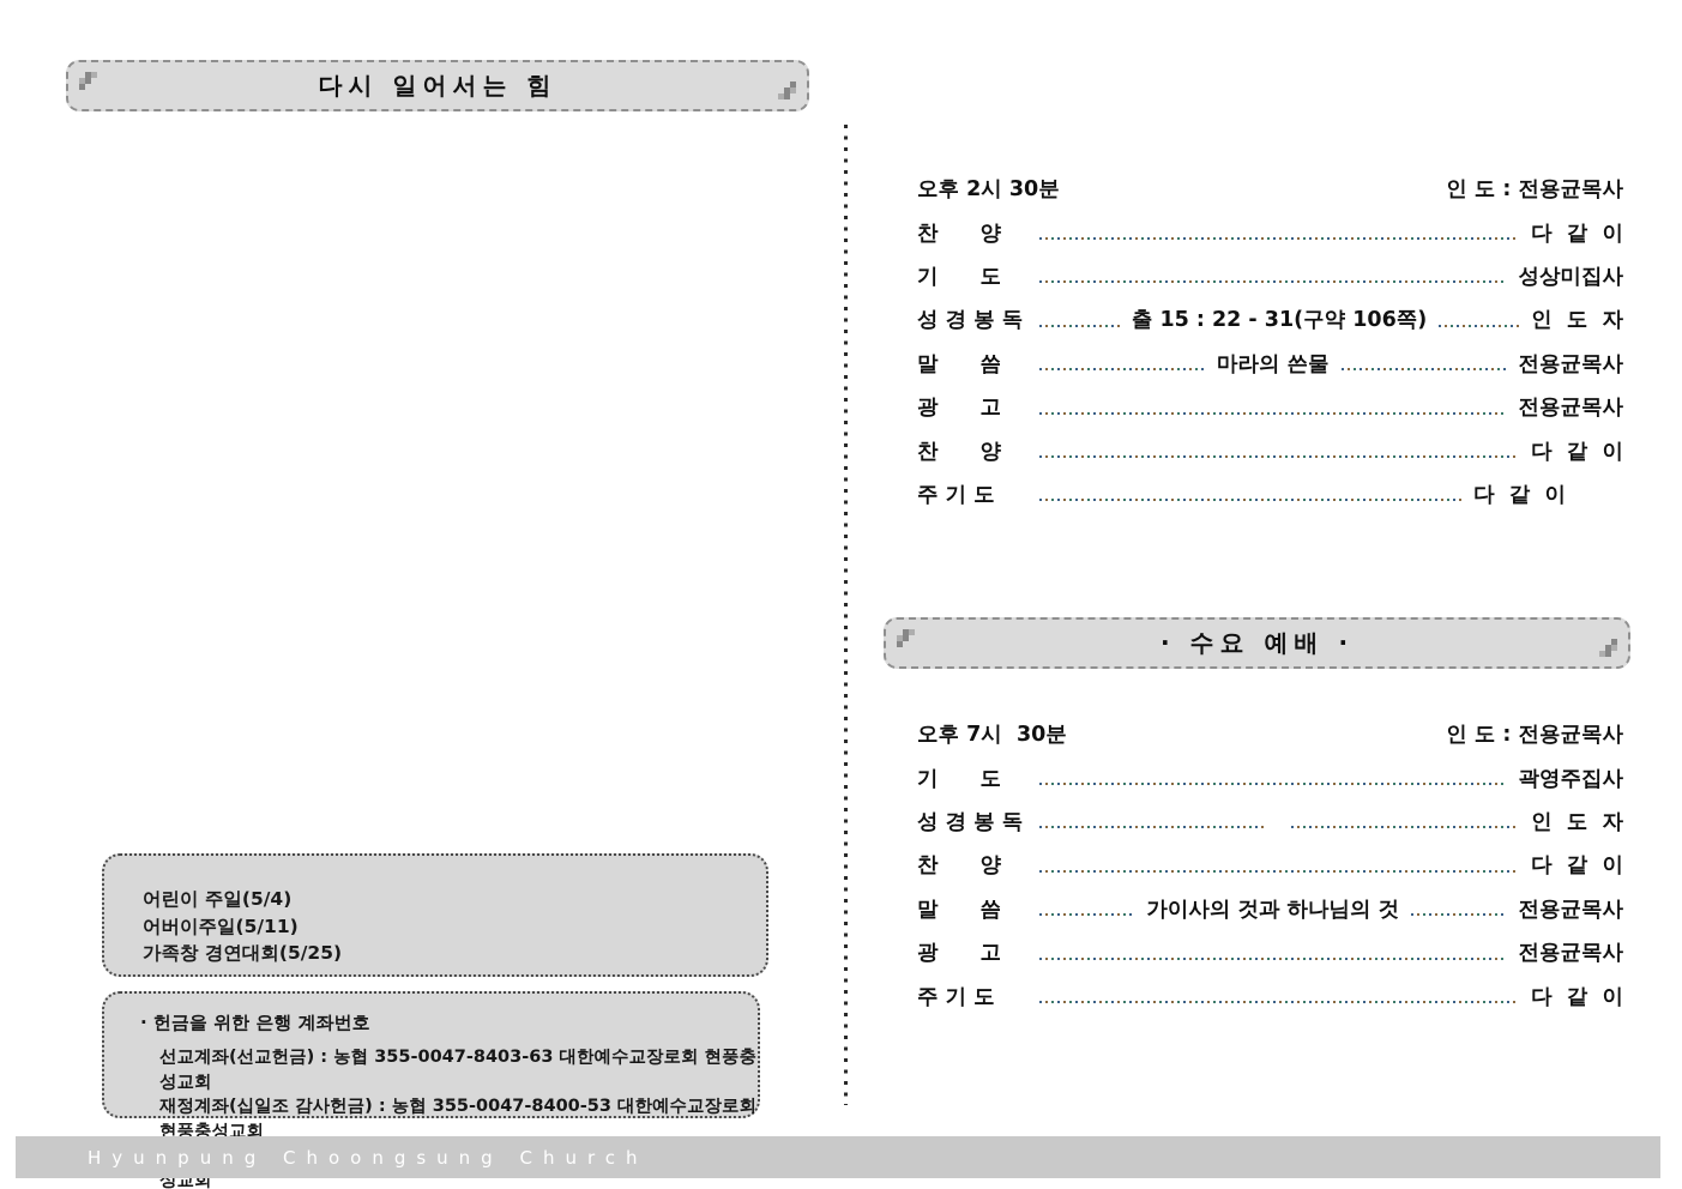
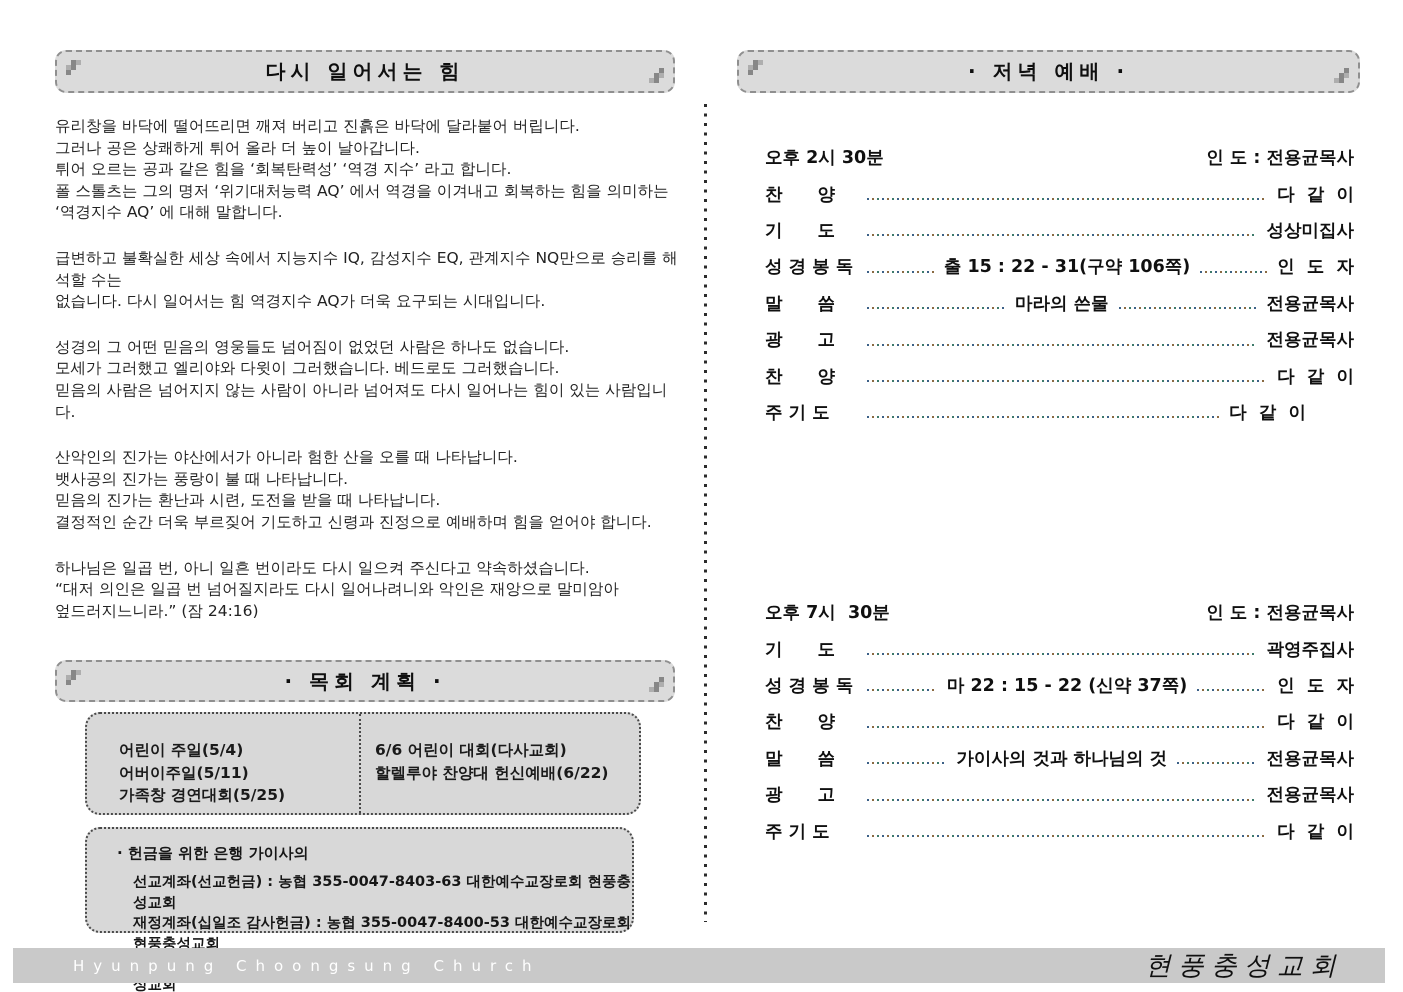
  다시 일어서는 힘
+ 유리창을 바닥에 떨어뜨리면 깨져 버리고 진흙은 바닥에 달라붙어 버립니다.
+ 그러나 공은 상쾌하게 튀어 올라 더 높이 날아갑니다.
+ 튀어 오르는 공과 같은 힘을 ‘회복탄력성’ ‘역경 지수’ 라고 합니다.
+ 폴 스톨츠는 그의 명저 ‘위기대처능력 AQ’ 에서 역경을 이겨내고 회복하는 힘을 의미하는
+ ‘역경지수 AQ’ 에 대해 말합니다.
+ 급변하고 불확실한 세상 속에서 지능지수 IQ, 감성지수 EQ, 관계지수 NQ만으로 승리를 해석할 수는
+ 없습니다. 다시 일어서는 힘 역경지수 AQ가 더욱 요구되는 시대입니다.
+ 성경의 그 어떤 믿음의 영웅들도 넘어짐이 없었던 사람은 하나도 없습니다.
+ 모세가 그러했고 엘리야와 다윗이 그러했습니다. 베드로도 그러했습니다.
+ 믿음의 사람은 넘어지지 않는 사람이 아니라 넘어져도 다시 일어나는 힘이 있는 사람입니다.
+ 산악인의 진가는 야산에서가 아니라 험한 산을 오를 때 나타납니다.
+ 뱃사공의 진가는 풍랑이 불 때 나타납니다.
+ 믿음의 진가는 환난과 시련, 도전을 받을 때 나타납니다.
+ 결정적인 순간 더욱 부르짖어 기도하고 신령과 진정으로 예배하며 힘을 얻어야 합니다.
+ 하나님은 일곱 번, 아니 일흔 번이라도 다시 일으켜 주신다고 약속하셨습니다.
+ “대저 의인은 일곱 번 넘어질지라도 다시 일어나려니와 악인은 재앙으로 말미암아
+ 엎드러지느니라.” (잠 24:16)
+ · 목회 계획 ·
  어린이 주일(5/4)
  어버이주일(5/11)
  가족창 경연대회(5/25)
+ 6/6 어린이 대회(다사교회)
+ 할렐루야 찬양대 헌신예배(6/22)
- · 헌금을 위한 은행 계좌번호
+ · 헌금을 위한 은행 가이사의
  선교계좌(선교헌금) : 농협 355-0047-8403-63 대한예수교장로회 현풍충성교회
  재정계좌(십일조 감사헌금) : 농협 355-0047-8400-53 대한예수교장로회 현풍충성교회
+ · 저녁 예배 ·
  오후 2시 30분
  인 도 : 전용균목사
  찬 양
  다 같 이
  기 도
  성상미집사
  성 경 봉 독
  출 15 : 22 - 31(구약 106쪽)
  인 도 자
  말 씀
  마라의 쓴물
  전용균목사
  광 고
  전용균목사
  찬 양
  다 같 이
  주 기 도
  다 같 이
- · 수요 예배 ·
  오후 7시 30분
  인 도 : 전용균목사
  기 도
  곽영주집사
  성 경 봉 독
+ 마 22 : 15 - 22 (신약 37쪽)
  인 도 자
  찬 양
  다 같 이
  말 씀
  가이사의 것과 하나님의 것
  전용균목사
  광 고
  전용균목사
  주 기 도
  다 같 이
  Hyunpung Choongsung Church
+ 현풍충성교회
